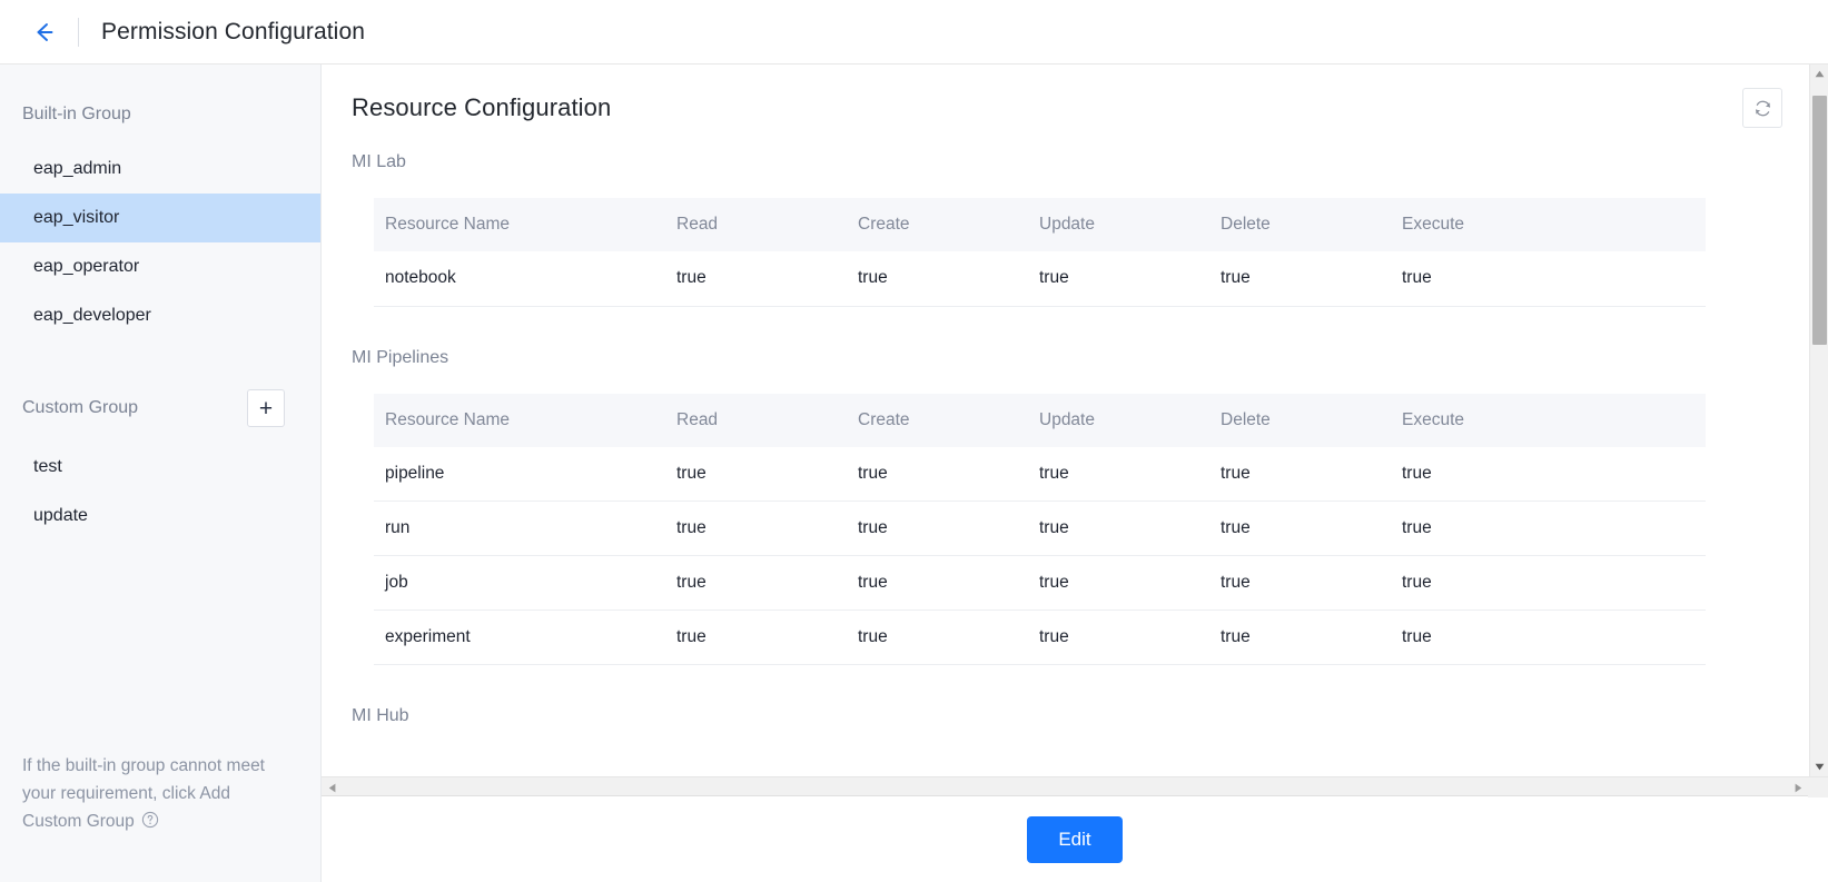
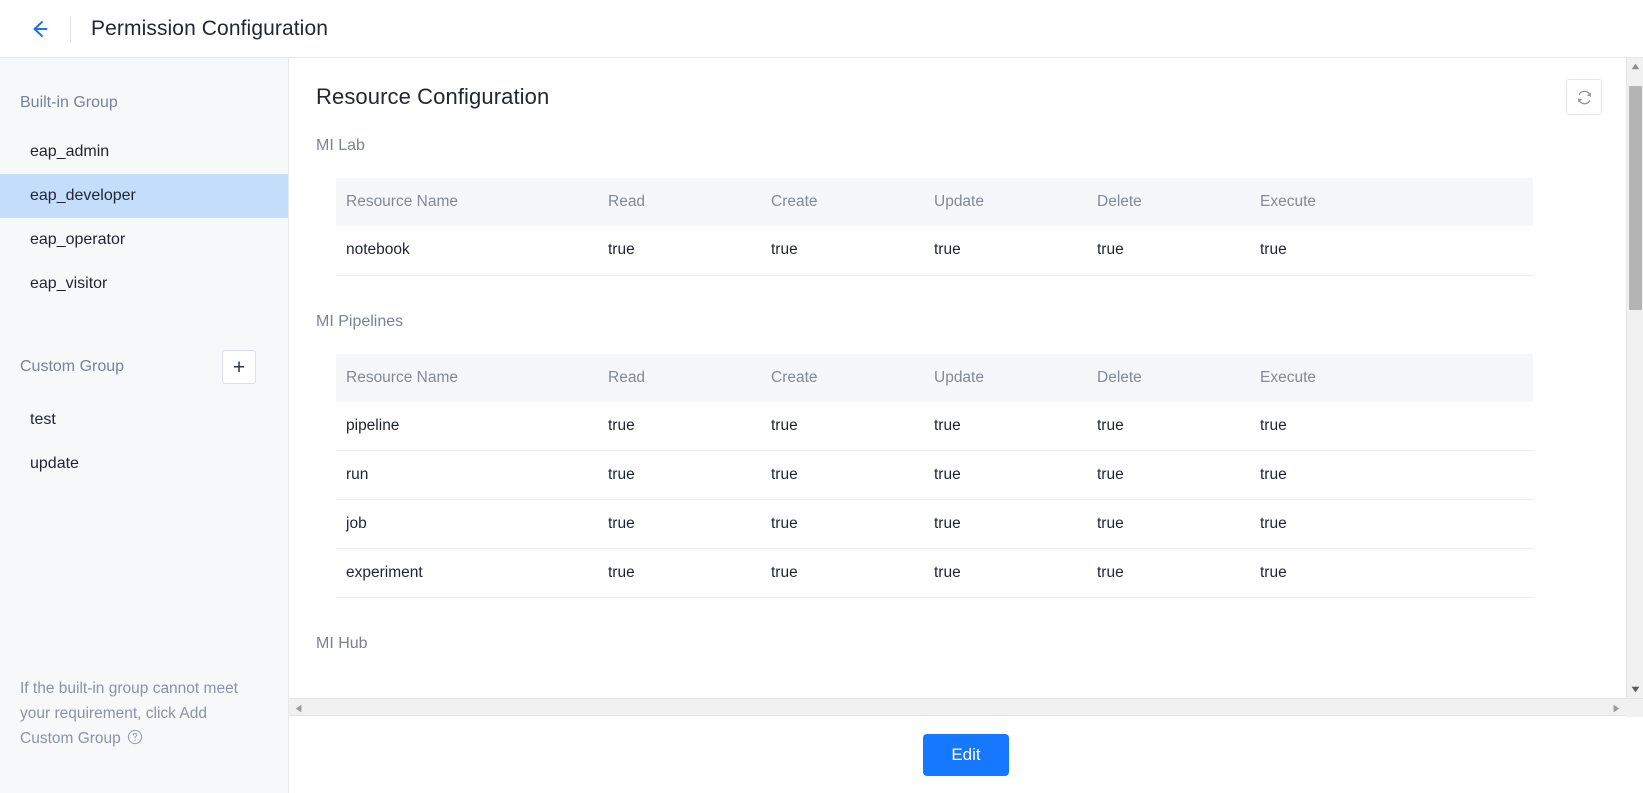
  Permission Configuration
  Built-in Group
  eap_admin
- eap_visitor
+ eap_developer
  eap_operator
- eap_developer
+ eap_visitor
  Custom Group
  +
  test
  update
  If the built-in group cannot meet your requirement, click Add Custom Group
  Resource Configuration
  MI Lab
  Resource Name	Read	Create	Update	Delete	Execute
  notebook	true	true	true	true	true
  MI Pipelines
  Resource Name	Read	Create	Update	Delete	Execute
  pipeline	true	true	true	true	true
  run	true	true	true	true	true
  job	true	true	true	true	true
  experiment	true	true	true	true	true
  MI Hub
  Edit
